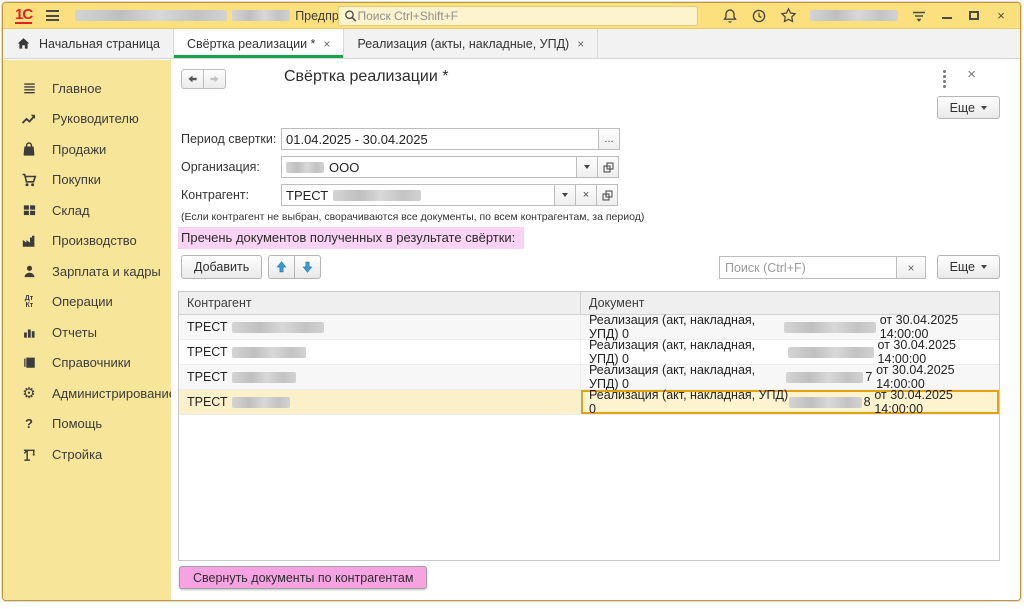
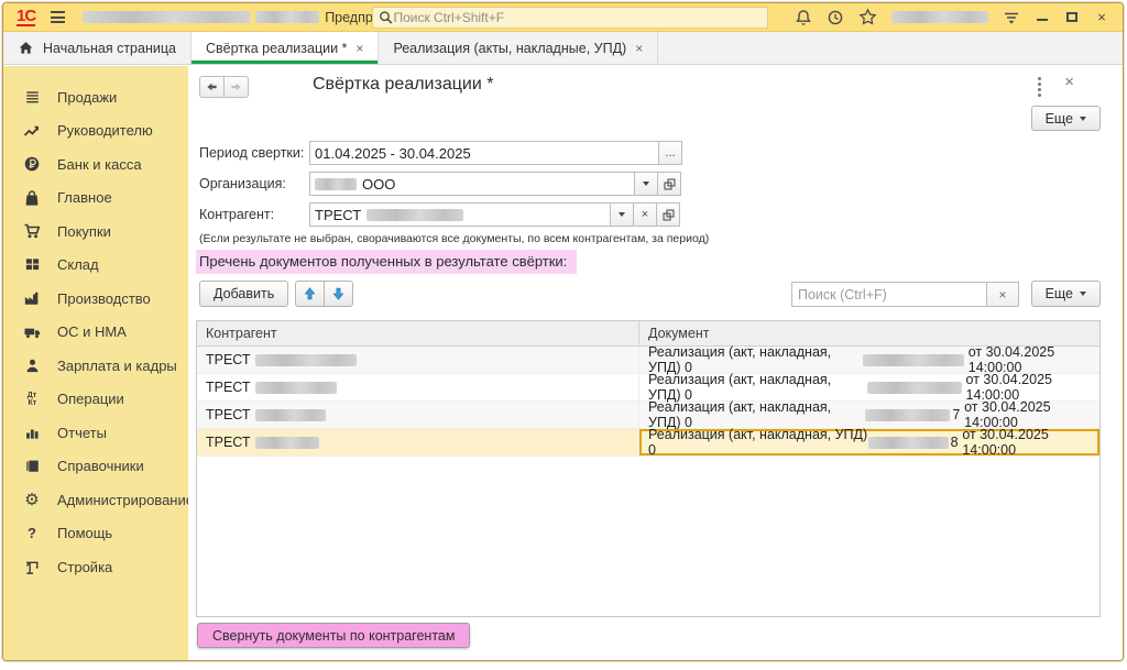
  1С
  Поиск Ctrl+Shift+F
  ×
  Начальная страница
  Свёртка реализации *
  ×
  Реализация (акты, накладные, УПД)
  ×
- Главное
+ Продажи
  Руководителю
+ Банк и касса
- Продажи
+ Главное
  Покупки
  Склад
  Производство
+ ОС и НМА
  Зарплата и кадры
  Операции
  Отчеты
  Справочники
  ⚙
  Администрировани
  ?
  Помощь
  Стройка
  Свёртка реализации *
  ×
  Еще
  Период свертки:
  01.04.2025 - 30.04.2025
  ...
  Организация:
  ООО
  Контрагент:
  ТРЕСТ
  ×
- (Если контрагент не выбран, сворачиваются все документы, по всем контрагентам, за период)
+ (Если результате не выбран, сворачиваются все документы, по всем контрагентам, за период)
  Пречень документов полученных в результате свёртки:
  Добавить
  Поиск (Ctrl+F)
  ×
  Еще
  Контрагент
  Документ
  ТРЕСТ
  Реализация (акт, накладная, УПД) 0
  от 30.04.2025 14:00:00
  ТРЕСТ
  Реализация (акт, накладная, УПД) 0
  от 30.04.2025 14:00:00
  ТРЕСТ
  Реализация (акт, накладная, УПД) 0
  7
  от 30.04.2025 14:00:00
  ТРЕСТ
  Реализация (акт, накладная, УПД) 0
  8
  от 30.04.2025 14:00:00
  Свернуть документы по контрагентам
